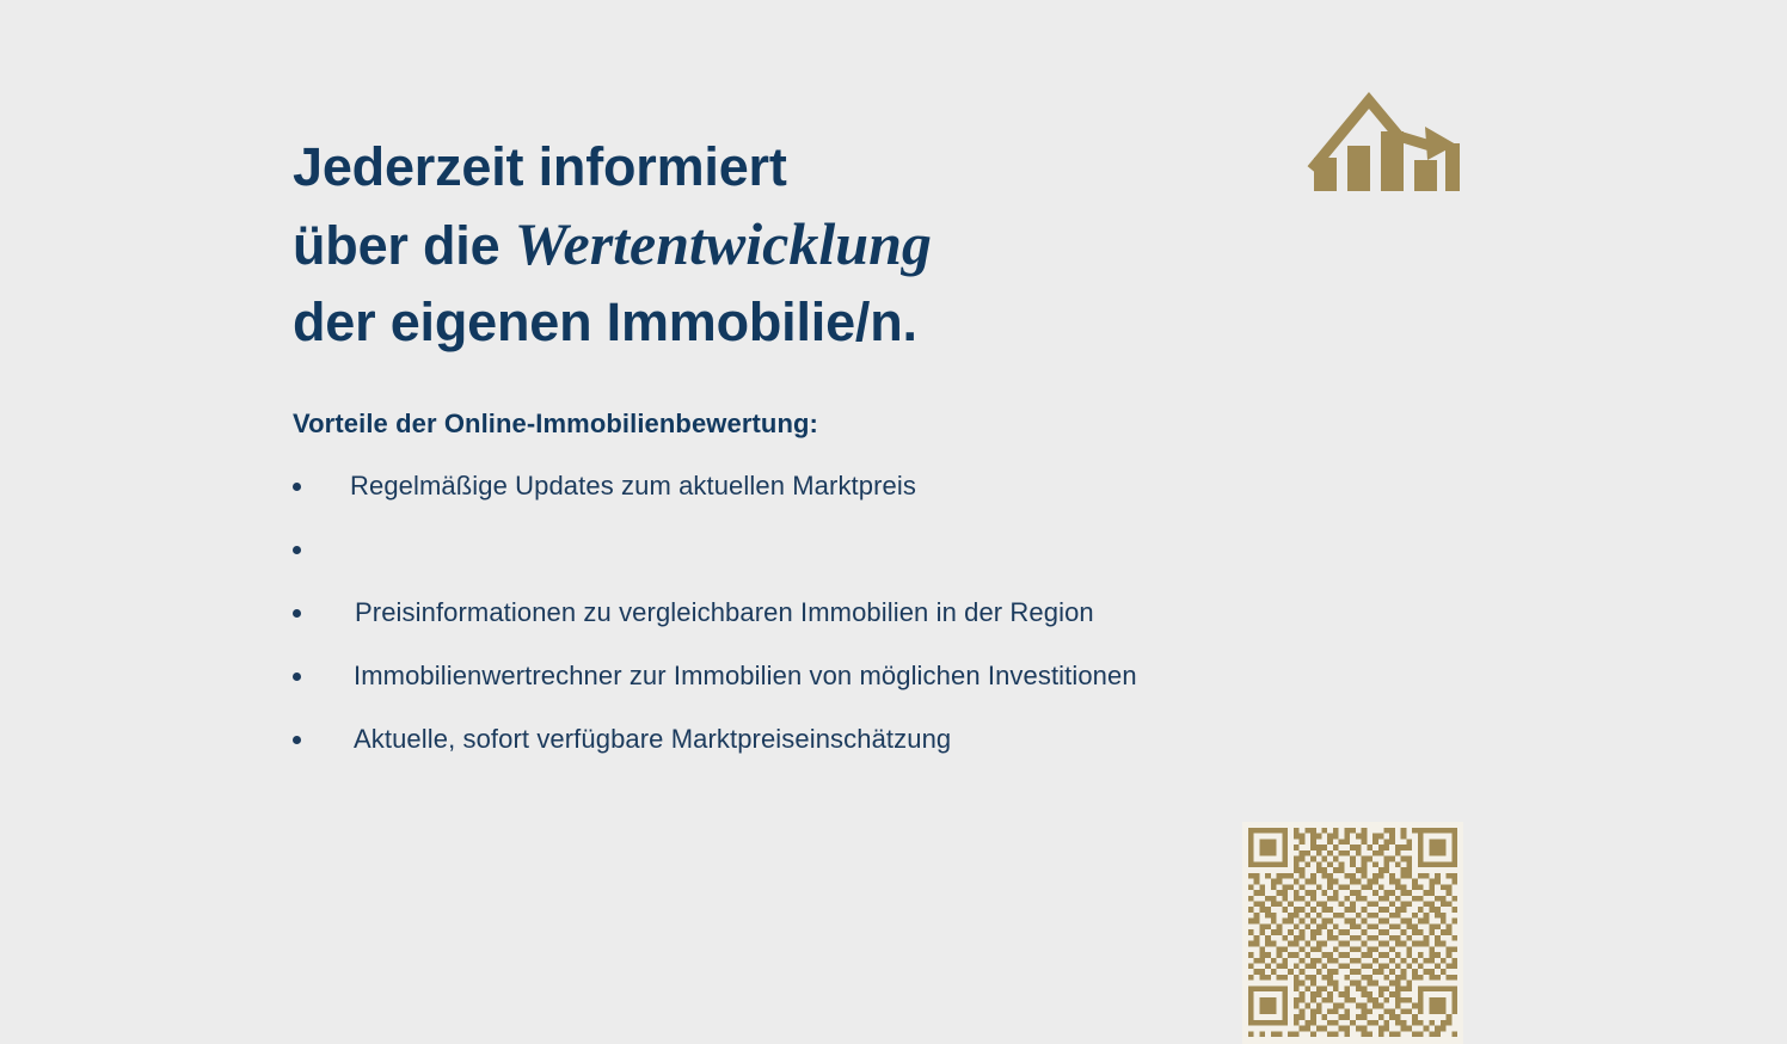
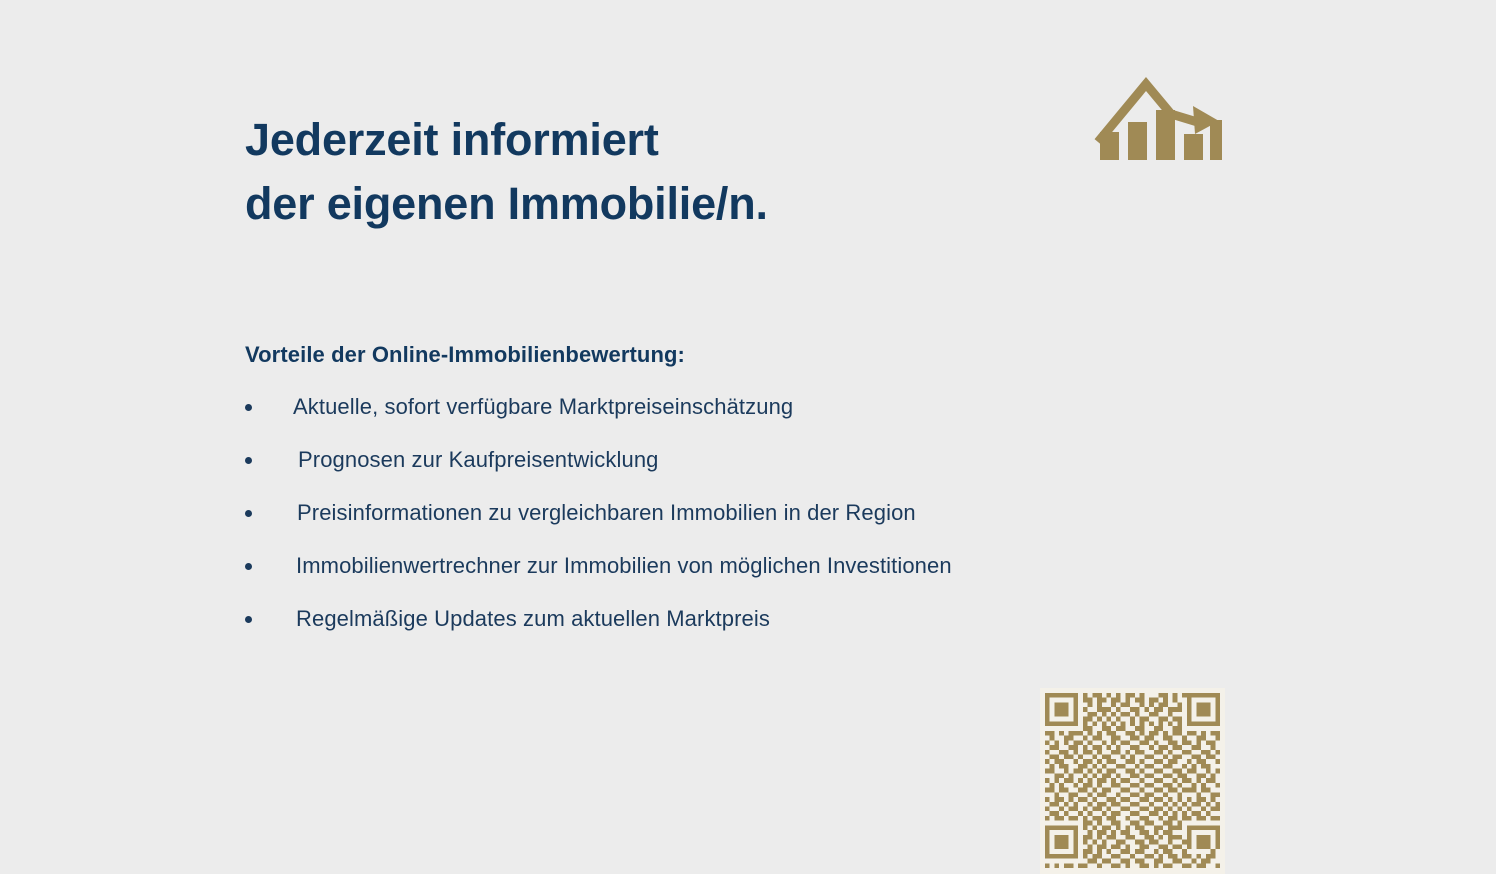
  Jederzeit informiert
- über die Wertentwicklung
  der eigenen Immobilie/n.
  Vorteile der Online-Immobilienbewertung:
- Regelmäßige Updates zum aktuellen Marktpreis
+ Aktuelle, sofort verfügbare Marktpreiseinschätzung
+ Prognosen zur Kaufpreisentwicklung
  Preisinformationen zu vergleichbaren Immobilien in der Region
  Immobilienwertrechner zur Immobilien von möglichen Investitionen
- Aktuelle, sofort verfügbare Marktpreiseinschätzung
+ Regelmäßige Updates zum aktuellen Marktpreis
